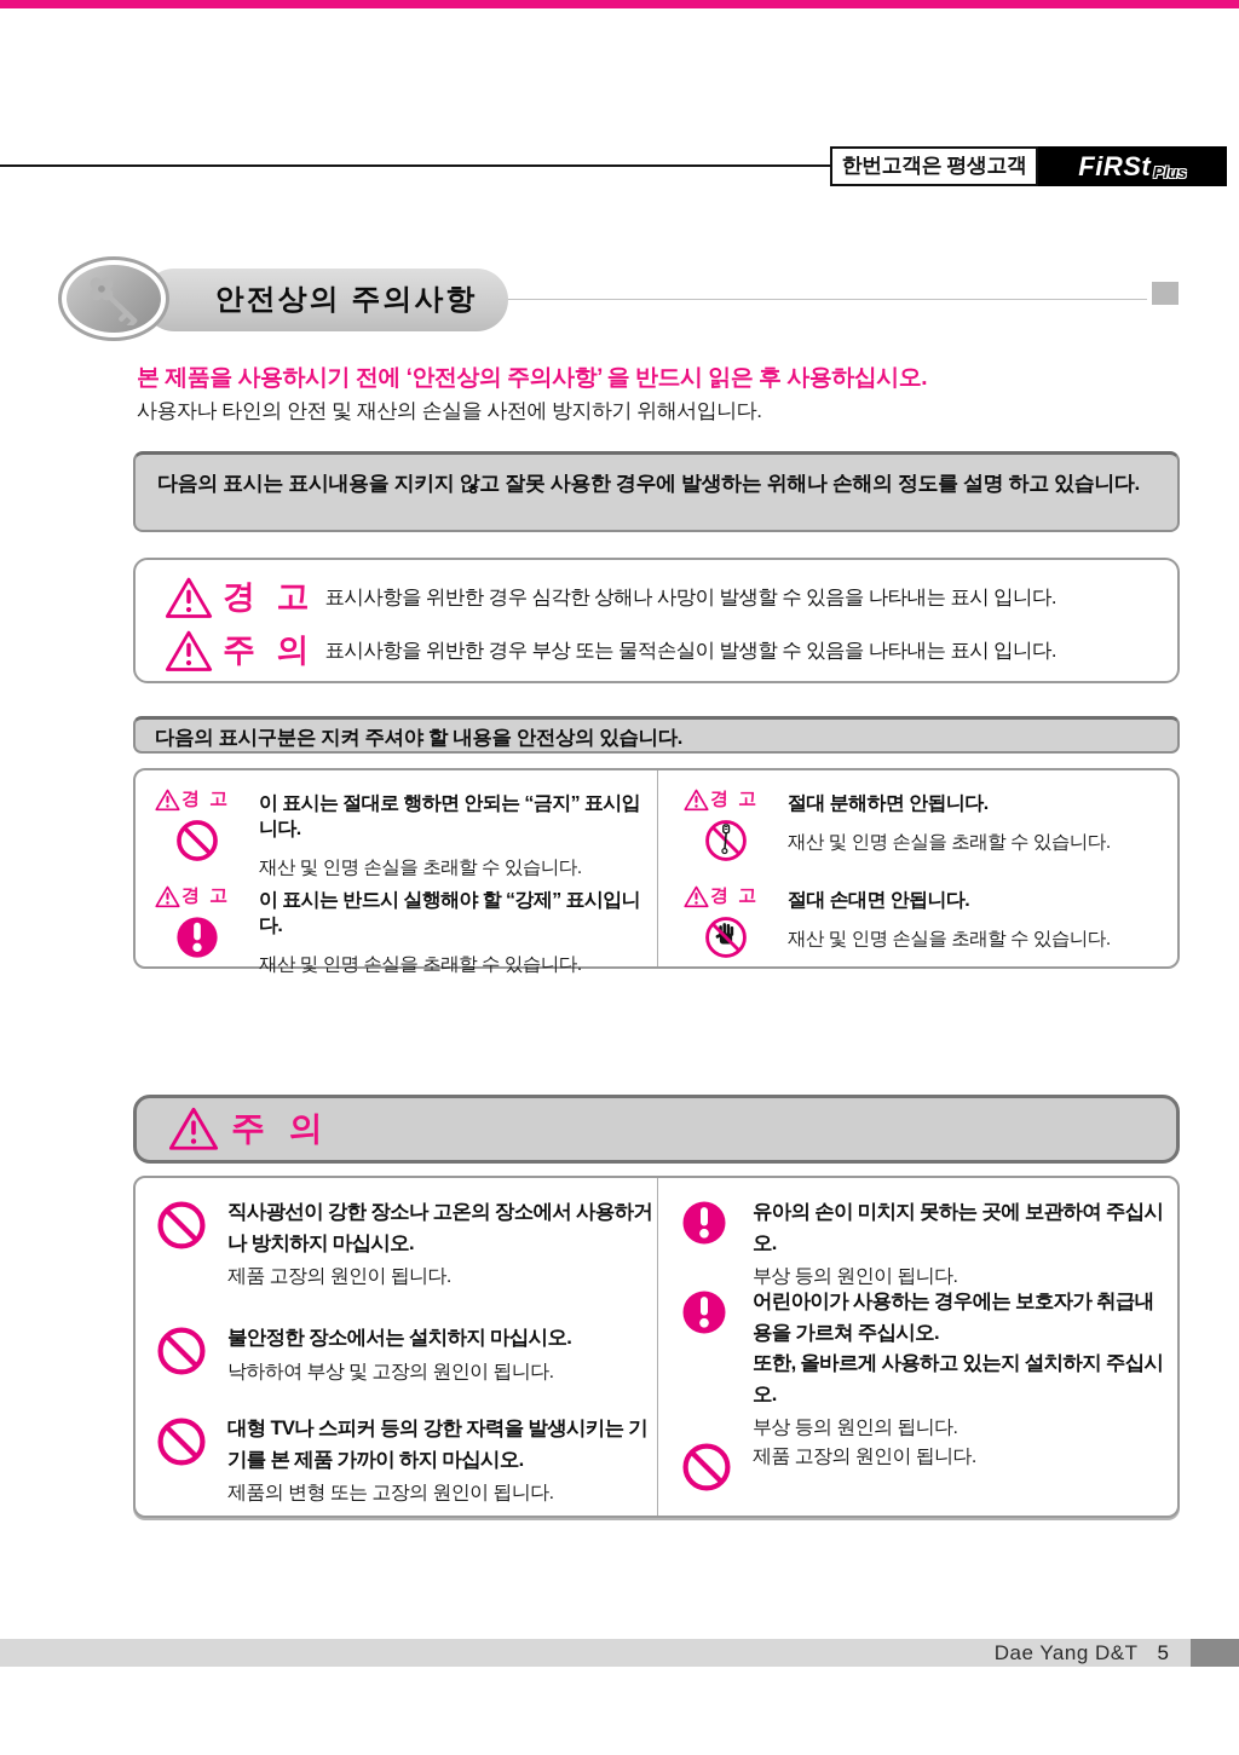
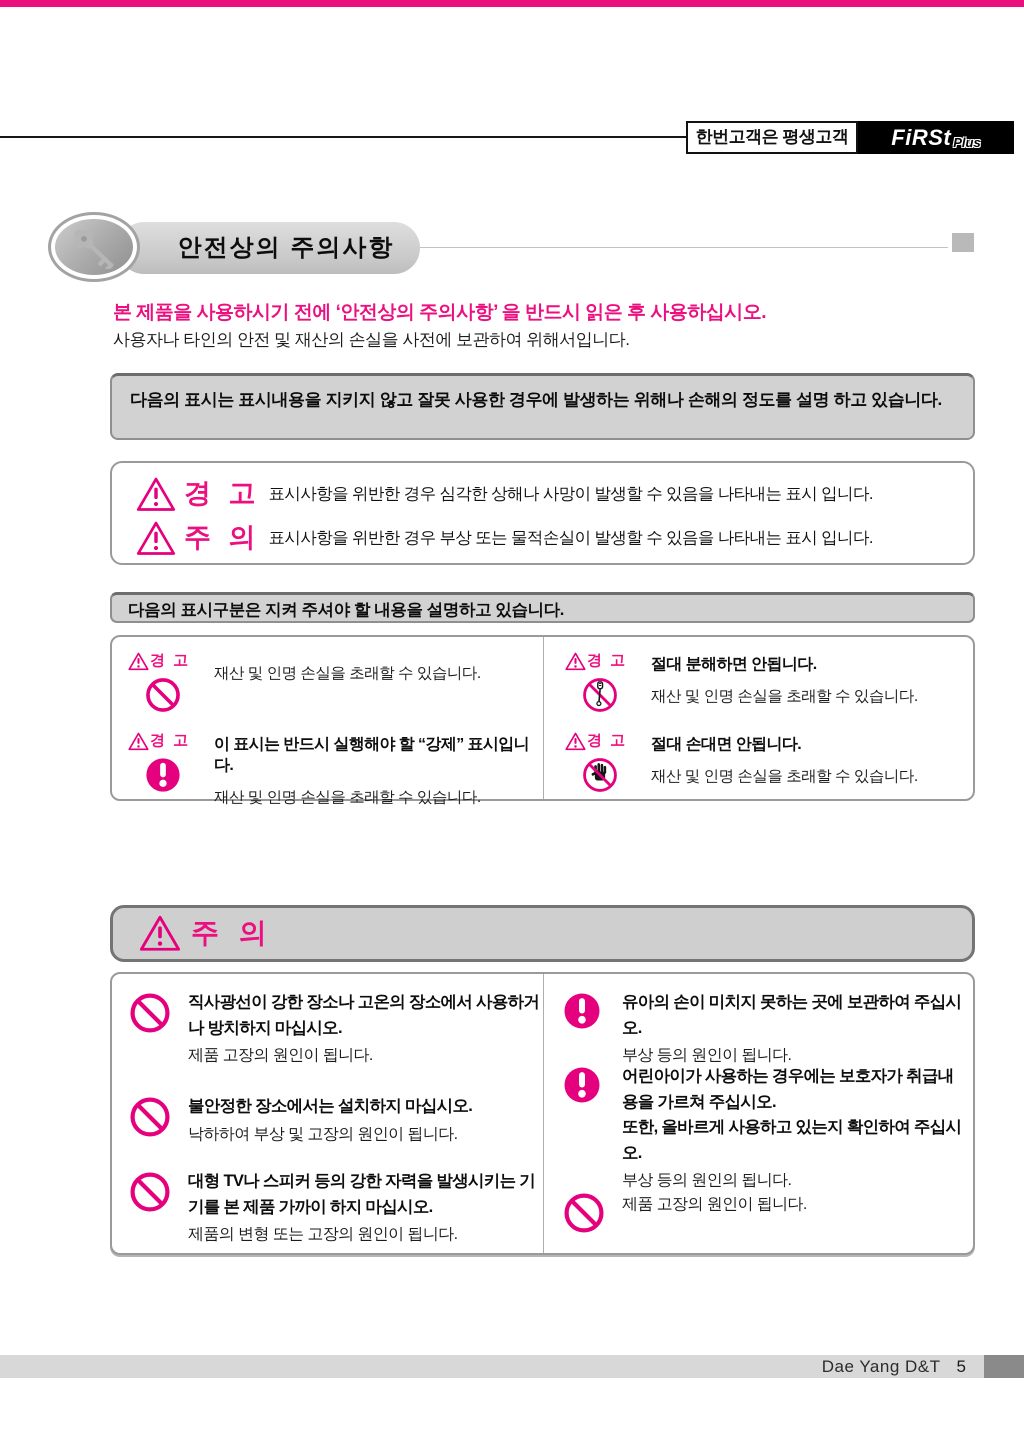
  한번고객은 평생고객
  FiRSt
  Plus
  안전상의 주의사항
  본 제품을 사용하시기 전에 ‘안전상의 주의사항’ 을 반드시 읽은 후 사용하십시오.
- 사용자나 타인의 안전 및 재산의 손실을 사전에 방지하기 위해서입니다.
+ 사용자나 타인의 안전 및 재산의 손실을 사전에 보관하여 위해서입니다.
  다음의 표시는 표시내용을 지키지 않고 잘못 사용한 경우에 발생하는 위해나 손해의 정도를 설명 하고 있습니다.
  경 고
  표시사항을 위반한 경우 심각한 상해나 사망이 발생할 수 있음을 나타내는 표시 입니다.
  주 의
  표시사항을 위반한 경우 부상 또는 물적손실이 발생할 수 있음을 나타내는 표시 입니다.
- 다음의 표시구분은 지켜 주셔야 할 내용을 안전상의 있습니다.
+ 다음의 표시구분은 지켜 주셔야 할 내용을 설명하고 있습니다.
  경 고
- 이 표시는 절대로 행하면 안되는 “금지” 표시입니다.
  재산 및 인명 손실을 초래할 수 있습니다.
  경 고
  이 표시는 반드시 실행해야 할 “강제” 표시입니다.
  재산 및 인명 손실을 초래할 수 있습니다.
  경 고
  절대 분해하면 안됩니다.
  재산 및 인명 손실을 초래할 수 있습니다.
  경 고
  절대 손대면 안됩니다.
  재산 및 인명 손실을 초래할 수 있습니다.
  주 의
  직사광선이 강한 장소나 고온의 장소에서 사용하거 나 방치하지 마십시오.
  제품 고장의 원인이 됩니다.
  불안정한 장소에서는 설치하지 마십시오.
  낙하하여 부상 및 고장의 원인이 됩니다.
  대형 TV나 스피커 등의 강한 자력을 발생시키는 기기를 본 제품 가까이 하지 마십시오.
  제품의 변형 또는 고장의 원인이 됩니다.
  유아의 손이 미치지 못하는 곳에 보관하여 주십시오.
  부상 등의 원인이 됩니다.
  어린아이가 사용하는 경우에는 보호자가 취급내용을 가르쳐 주십시오.
- 또한, 올바르게 사용하고 있는지 설치하지 주십시오.
+ 또한, 올바르게 사용하고 있는지 확인하여 주십시오.
  부상 등의 원인의 됩니다.
  제품 고장의 원인이 됩니다.
  Dae Yang D&T
  5
